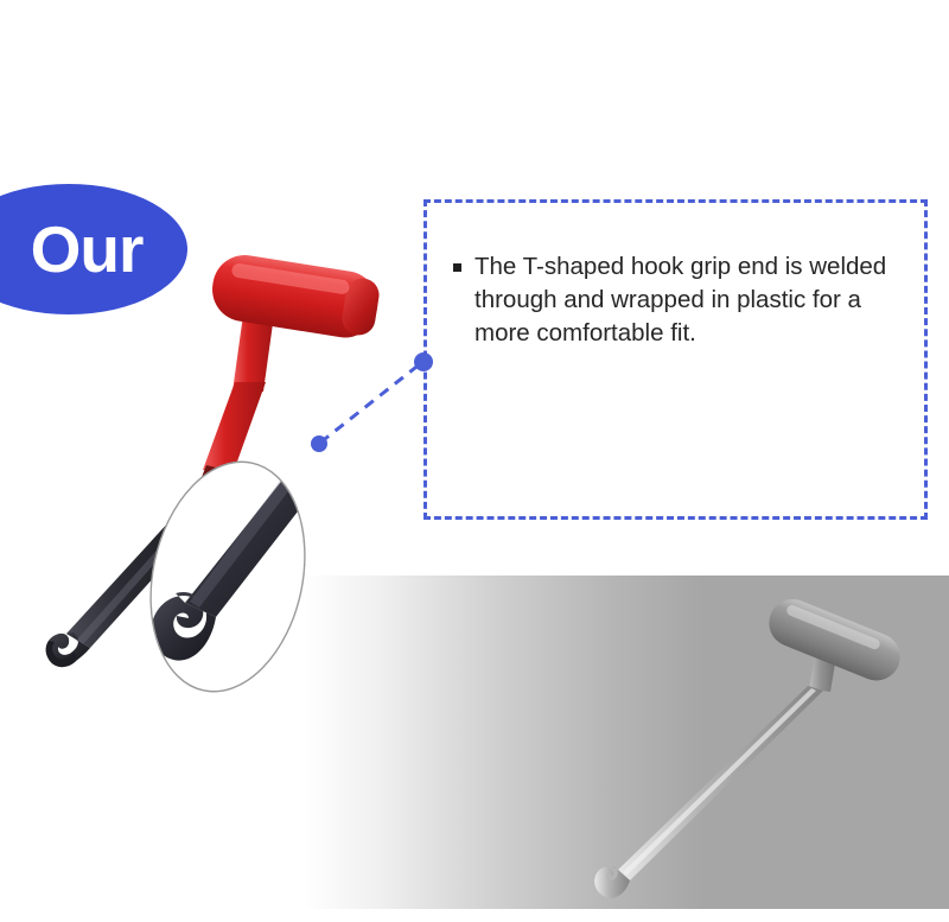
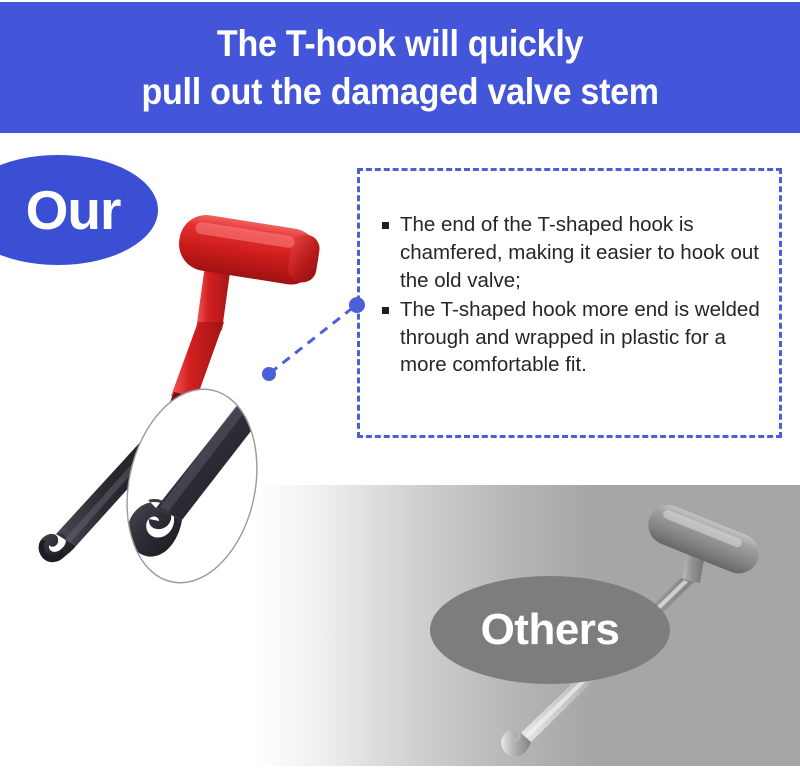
  Our
+ Others
+ The T-hook will quickly
+ pull out the damaged valve stem
+ The end of the T-shaped hook is chamfered, making it easier to hook out the old valve;
- The T-shaped hook grip end is welded through and wrapped in plastic for a more comfortable fit.
+ The T-shaped hook more end is welded through and wrapped in plastic for a more comfortable fit.
